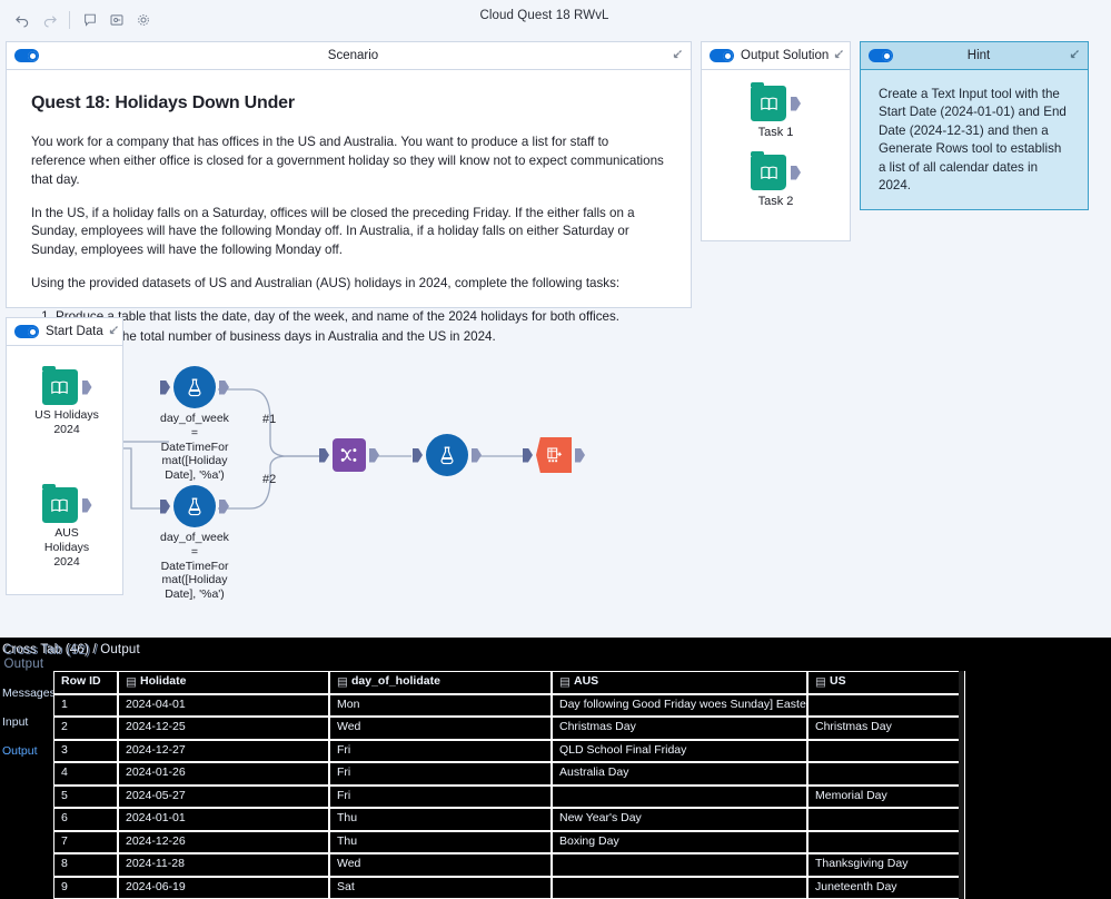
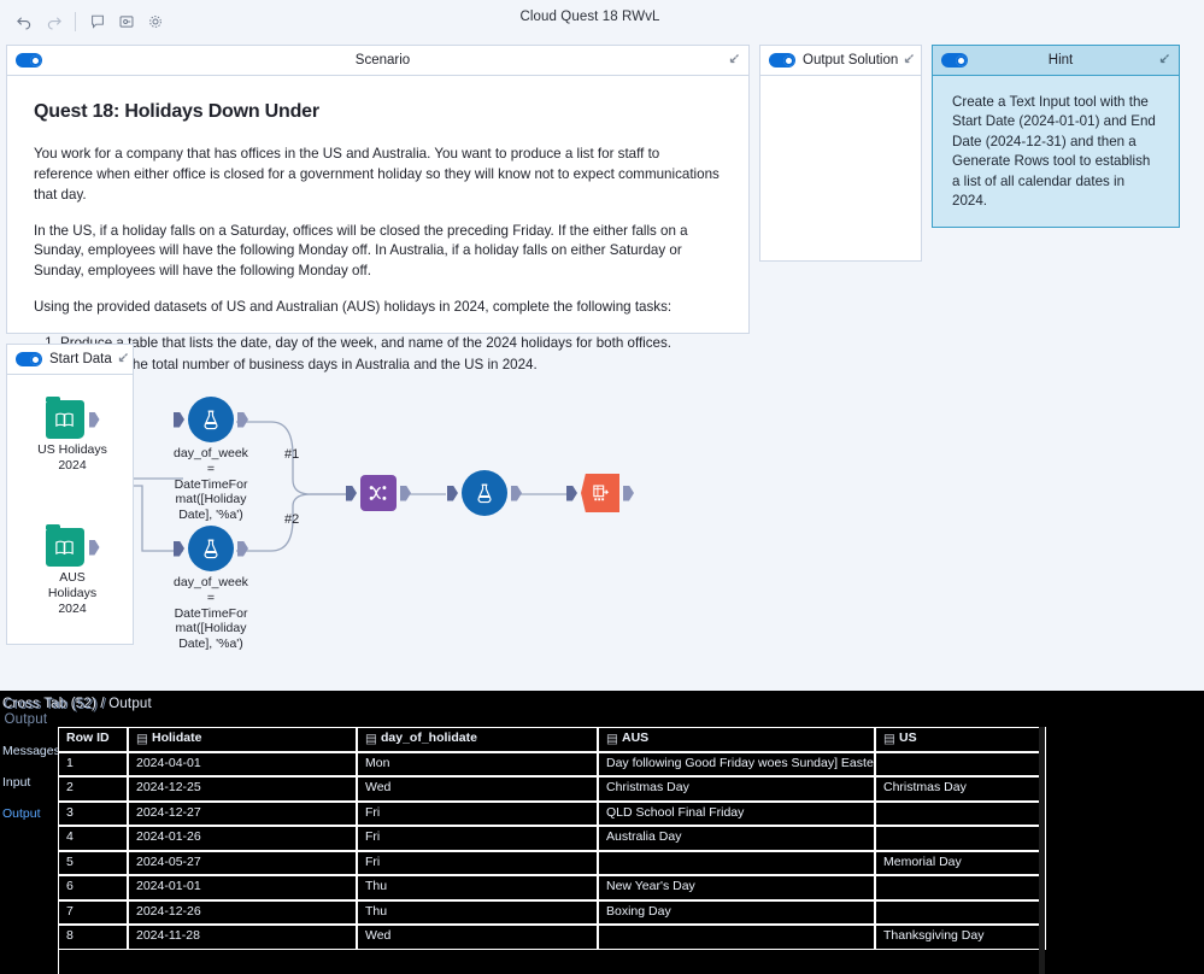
  Cloud Quest 18 RWvL
  Scenario
  Quest 18: Holidays Down Under
  You work for a company that has offices in the US and Australia. You want to produce a list for staff to reference when either office is closed for a government holiday so they will know not to expect communications that day.
  In the US, if a holiday falls on a Saturday, offices will be closed the preceding Friday. If the either falls on a Sunday, employees will have the following Monday off. In Australia, if a holiday falls on either Saturday or Sunday, employees will have the following Monday off.
  Using the provided datasets of US and Australian (AUS) holidays in 2024, complete the following tasks:
  able that lists the date, day of the week, and name of the 2024 holidays for both offices.
  he total number of business days in Australia and the US in 2024.
  Output Solution
- Task 1
- Task 2
  Hint
  Create a Text Input tool with the Start Date (2024-01-01) and End Date (2024-12-31) and then a Generate Rows tool to establish a list of all calendar dates in 2024.
  Start Data
  US Holidays 2024
  AUS Holidays 2024
  day_of_week = DateTimeFormat([Holiday Date], '%a')
  day_of_week = DateTimeFormat([Holiday Date], '%a')
  #1
  #2
- Cross Tab (46) / Output
+ Cross Tab (52) / Output
  Message
  Input
  Output
  Row ID
  ▤ Holidate
  ▤ day_of_holidate
  ▤ AUS
  ▤ US
  1
  2024-04-01
  Mon
  Day following Good Friday woes Sunday] Easte
  2
  2024-12-25
  Wed
  Christmas Day
  Christmas Day
  3
  2024-12-27
  Fri
  QLD School Final Friday
  4
  2024-01-26
  Fri
  Australia Day
  5
  2024-05-27
  Fri
  Memorial Day
  6
  2024-01-01
  Thu
  New Year's Day
  7
  2024-12-26
  Thu
  Boxing Day
  8
  2024-11-28
  Wed
  Thanksgiving Day
- 9
- 2024-06-19
- Sat
- Juneteenth Day
